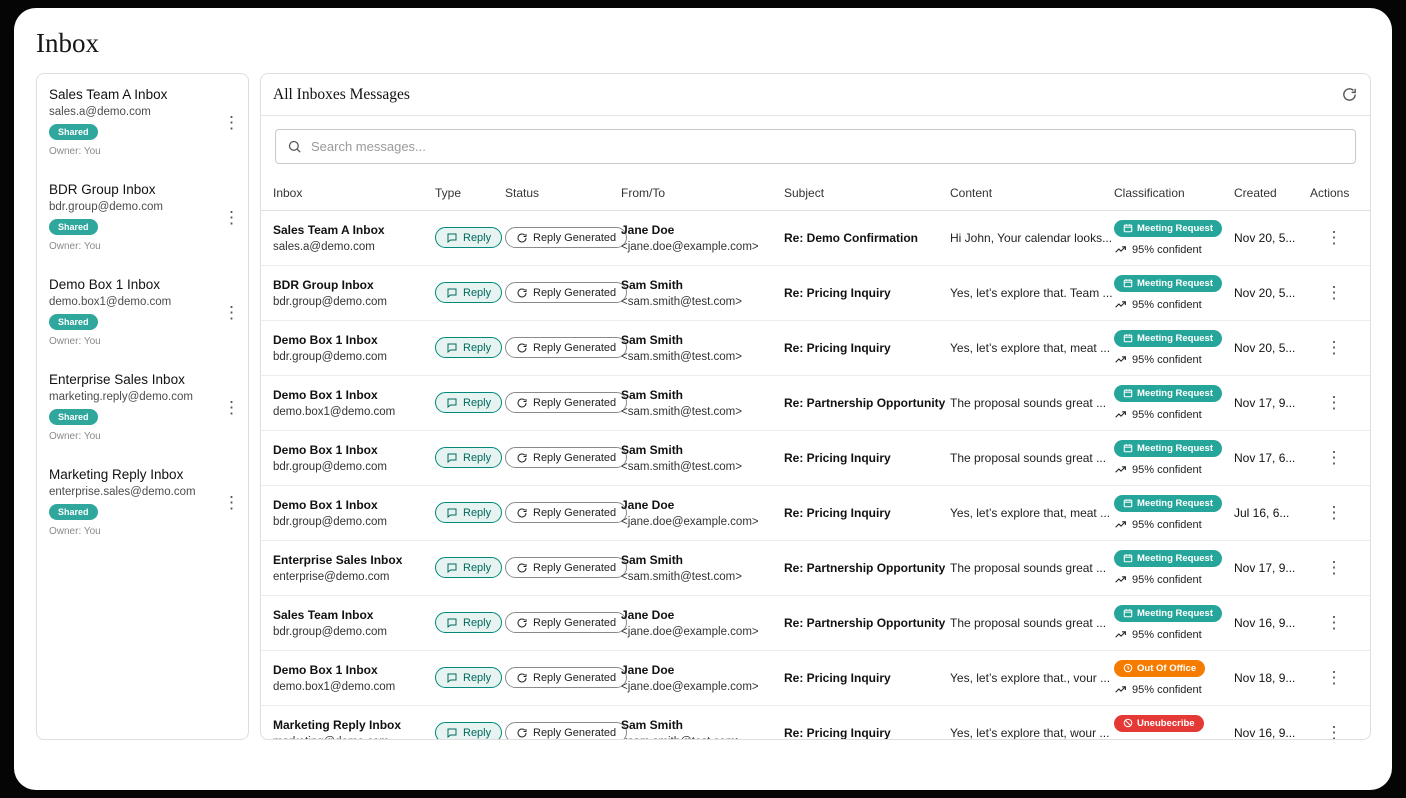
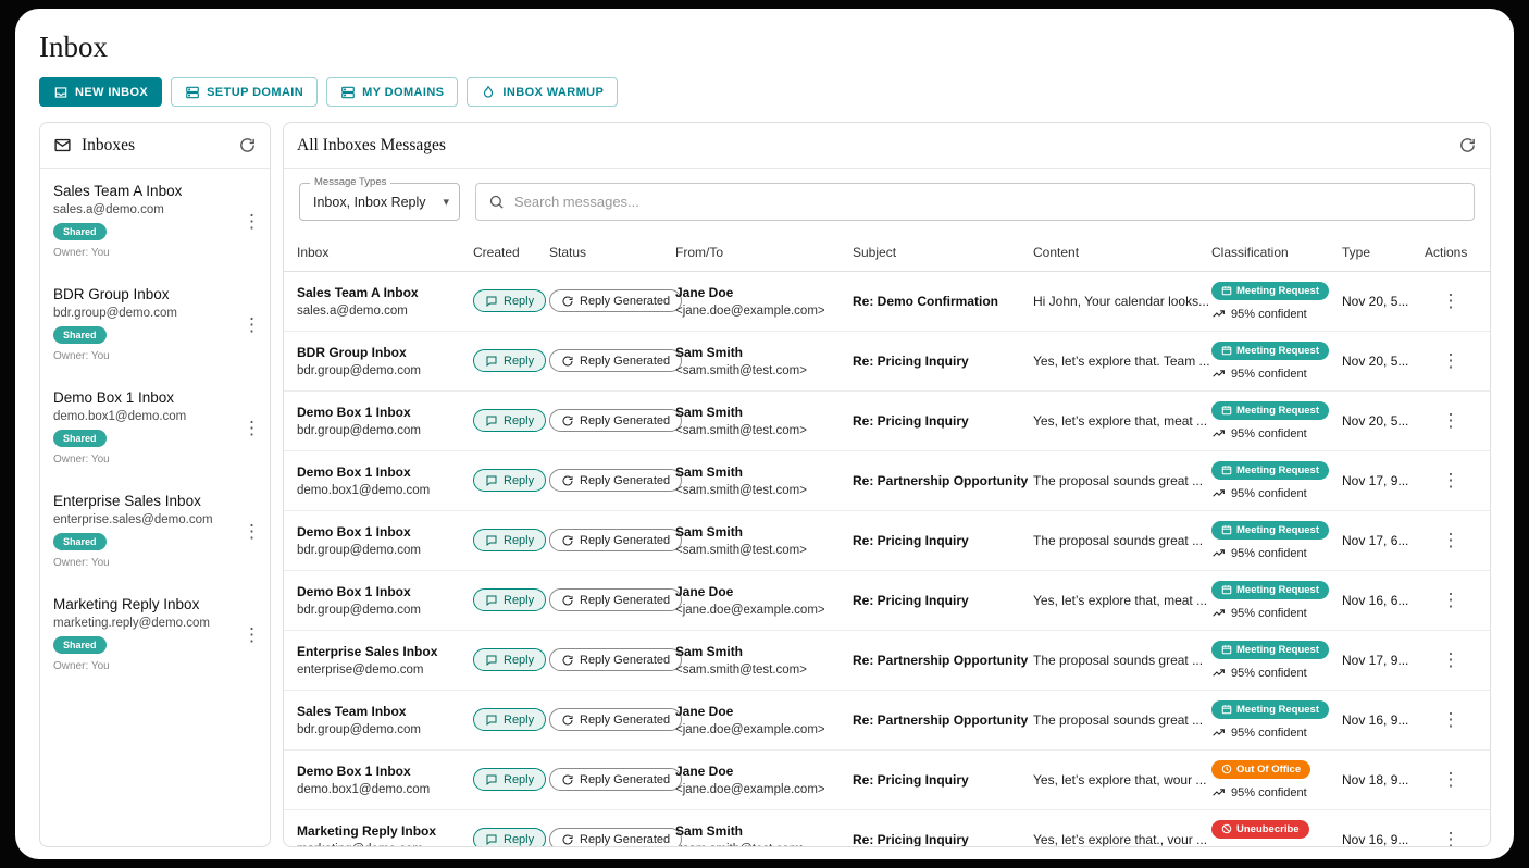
  Inbox
+ NEW INBOX
+ SETUP DOMAIN
+ MY DOMAINS
+ INBOX WARMUP
+ Inboxes
  Sales Team A Inbox
  sales.a@demo.com
  Shared
  Owner: You
  ⋮
  BDR Group Inbox
  bdr.group@demo.com
  Shared
  Owner: You
  ⋮
  Demo Box 1 Inbox
  demo.box1@demo.com
  Shared
  Owner: You
  ⋮
  Enterprise Sales Inbox
- marketing.reply@demo.com
+ enterprise.sales@demo.com
  Shared
  Owner: You
  ⋮
  Marketing Reply Inbox
- enterprise.sales@demo.com
+ marketing.reply@demo.com
  Shared
  Owner: You
  ⋮
  All Inboxes Messages
+ Message Types
+ Inbox, Inbox Reply
+ ▾
  Search messages...
  Inbox
- Type
+ Created
  Status
  From/To
  Subject
  Content
  Classification
- Created
+ Type
  Actions
  Sales Team A Inbox
  sales.a@demo.com
  Reply
  Reply Generated
  Jane Doe
  <jane.doe@example.com>
  Re: Demo Confirmation
  Hi John, Your calendar looks...
  Meeting Request
  95% confident
  Nov 20, 5...
  ⋮
  BDR Group Inbox
  bdr.group@demo.com
  Reply
  Reply Generated
  Sam Smith
  <sam.smith@test.com>
  Re: Pricing Inquiry
  Yes, let’s explore that. Team ...
  Meeting Request
  95% confident
  Nov 20, 5...
  ⋮
  Demo Box 1 Inbox
  bdr.group@demo.com
  Reply
  Reply Generated
  Sam Smith
  <sam.smith@test.com>
  Re: Pricing Inquiry
  Yes, let’s explore that, meat ...
  Meeting Request
  95% confident
  Nov 20, 5...
  ⋮
  Demo Box 1 Inbox
  demo.box1@demo.com
  Reply
  Reply Generated
  Sam Smith
  <sam.smith@test.com>
  Re: Partnership Opportunity
  The proposal sounds great ...
  Meeting Request
  95% confident
  Nov 17, 9...
  ⋮
  Demo Box 1 Inbox
  bdr.group@demo.com
  Reply
  Reply Generated
  Sam Smith
  <sam.smith@test.com>
  Re: Pricing Inquiry
  The proposal sounds great ...
  Meeting Request
  95% confident
  Nov 17, 6...
  ⋮
  Demo Box 1 Inbox
  bdr.group@demo.com
  Reply
  Reply Generated
  Jane Doe
  <jane.doe@example.com>
  Re: Pricing Inquiry
  Yes, let’s explore that, meat ...
  Meeting Request
  95% confident
- Jul 16, 6...
+ Nov 16, 6...
  ⋮
  Enterprise Sales Inbox
  enterprise@demo.com
  Reply
  Reply Generated
  Sam Smith
  <sam.smith@test.com>
  Re: Partnership Opportunity
  The proposal sounds great ...
  Meeting Request
  95% confident
  Nov 17, 9...
  ⋮
  Sales Team Inbox
  bdr.group@demo.com
  Reply
  Reply Generated
  Jane Doe
  <jane.doe@example.com>
  Re: Partnership Opportunity
  The proposal sounds great ...
  Meeting Request
  95% confident
  Nov 16, 9...
  ⋮
  Demo Box 1 Inbox
  demo.box1@demo.com
  Reply
  Reply Generated
  Jane Doe
  <jane.doe@example.com>
  Re: Pricing Inquiry
- Yes, let’s explore that., vour ...
+ Yes, let’s explore that, wour ...
  Out Of Office
  95% confident
  Nov 18, 9...
  ⋮
  Marketing Reply Inbox
  Reply
  Reply Generated
  Sam Smith
  Re: Pricing Inquiry
- Yes, let’s explore that, wour ...
+ Yes, let’s explore that., vour ...
  Uneubecribe
  Nov 16, 9...
  ⋮
